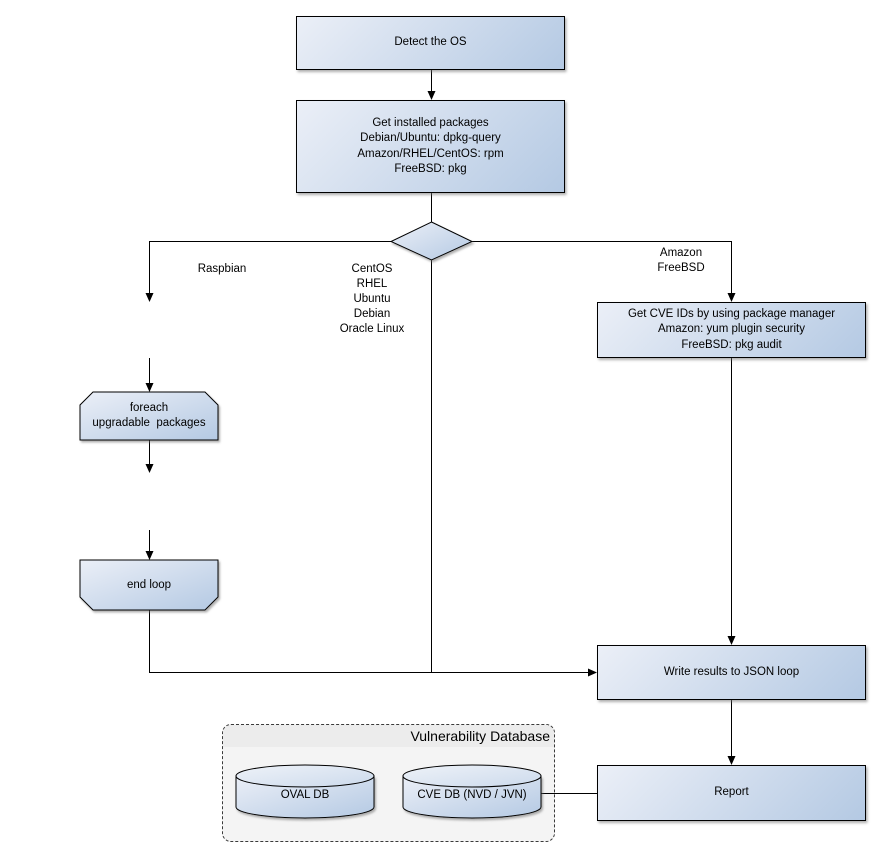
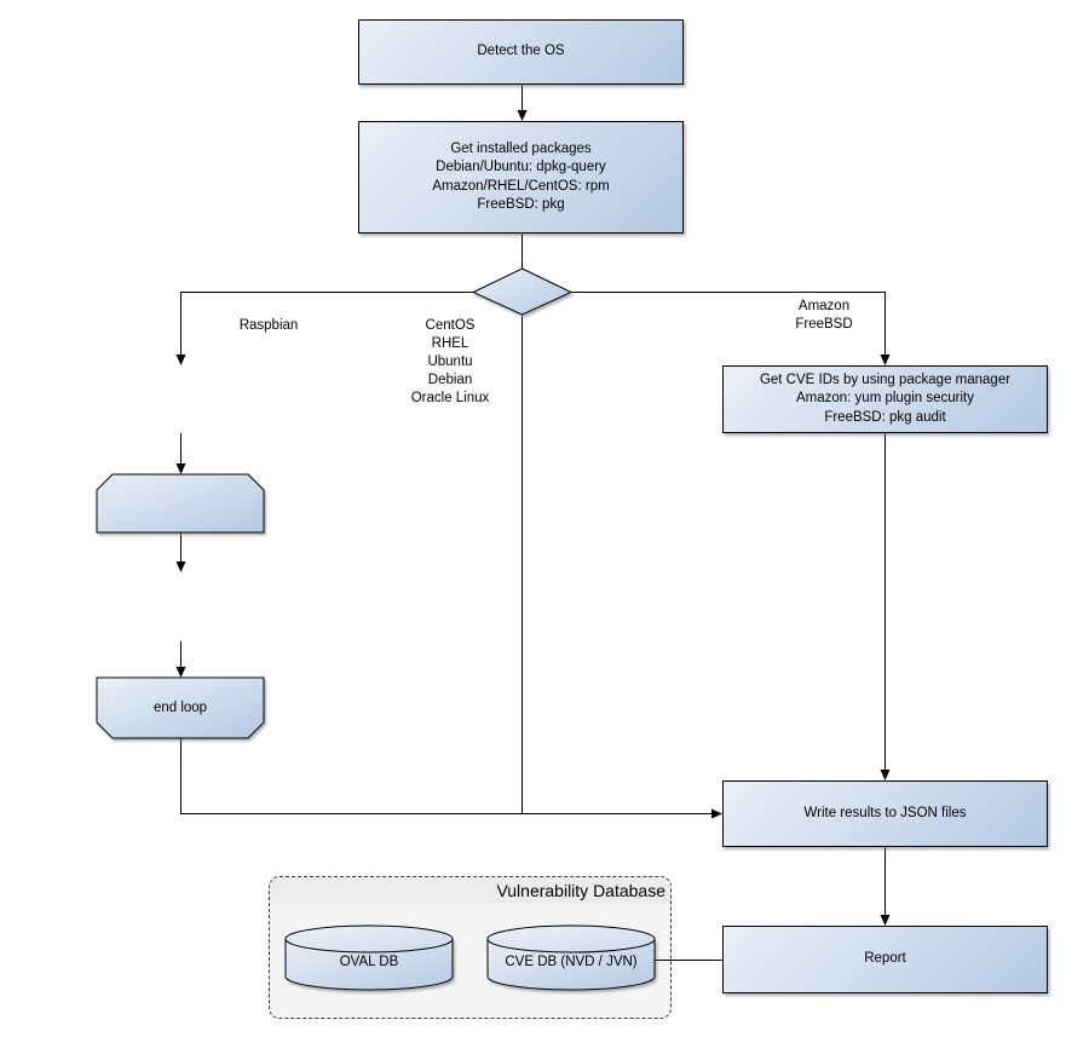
  Vulnerability Database
  Detect the OS
  Get installed packages
  Debian/Ubuntu: dpkg-query
  Amazon/RHEL/CentOS: rpm
  FreeBSD: pkg
  Get CVE IDs by using package manager
  Amazon: yum plugin security
  FreeBSD: pkg audit
- Write results to JSON loop
+ Write results to JSON files
  Report
- foreach
- upgradable packages
  end loop
  Raspbian
  CentOS
  RHEL
  Ubuntu
  Debian
  Oracle Linux
  Amazon
  FreeBSD
  OVAL DB
  CVE DB (NVD / JVN)
